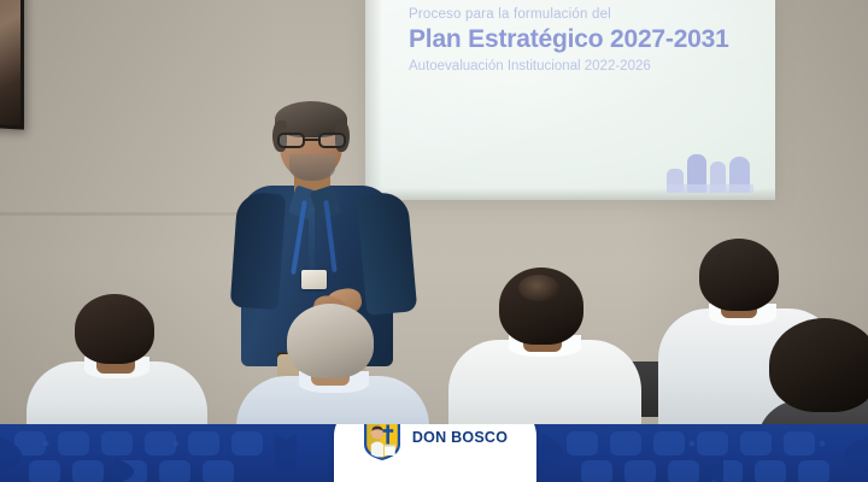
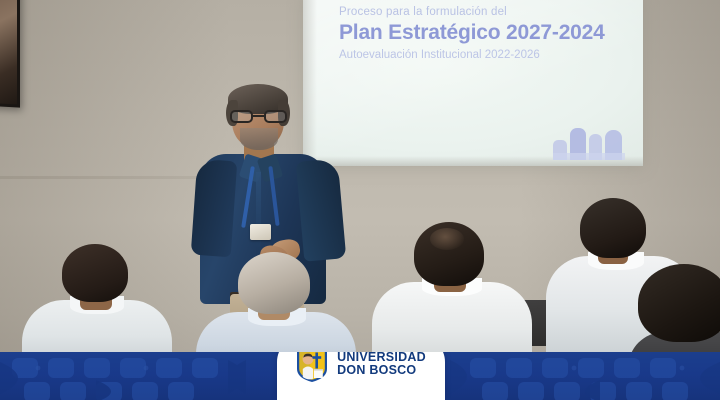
  Proceso para la formulación del
- Plan Estratégico 2027-2031
+ Plan Estratégico 2027-2024
  Autoevaluación Institucional 2022-2026
+ UNIVERSIDAD
  DON BOSCO
